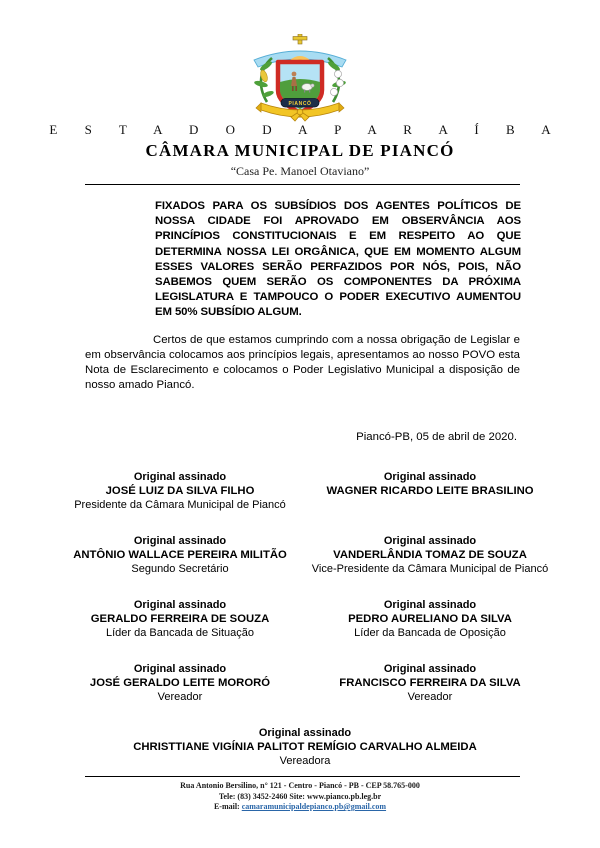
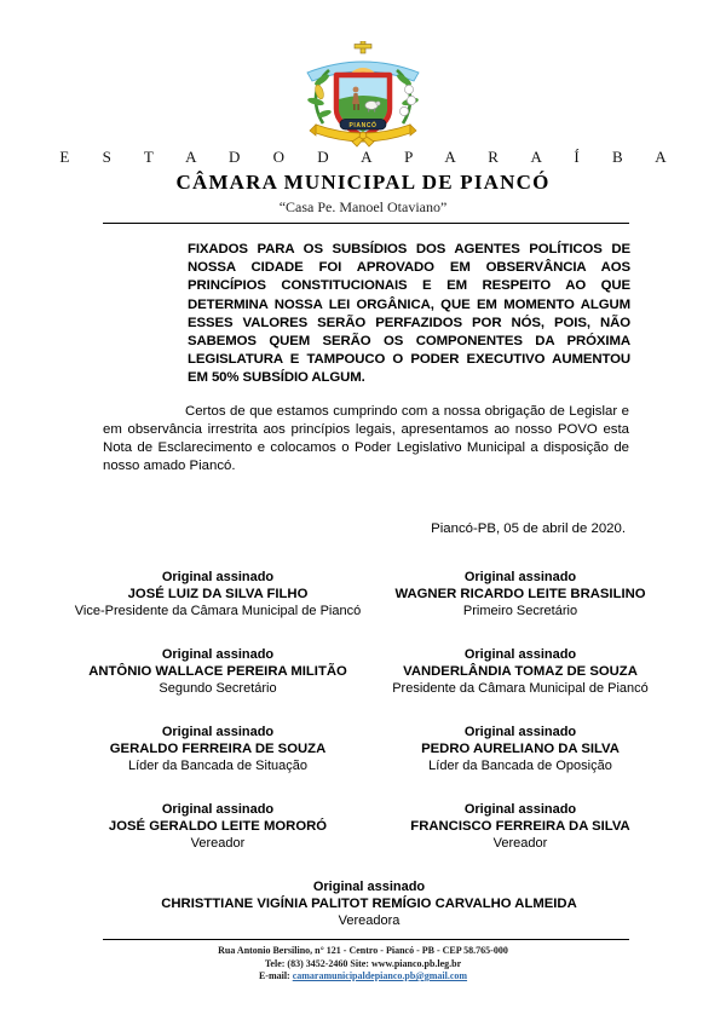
  E S T A D O D A P A R A Í B A
  CÂMARA MUNICIPAL DE PIANCÓ
  “Casa Pe. Manoel Otaviano”
  FIXADOS PARA OS SUBSÍDIOS DOS AGENTES POLÍTICOS DE NOSSA CIDADE FOI APROVADO EM OBSERVÂNCIA AOS PRINCÍPIOS CONSTITUCIONAIS E EM RESPEITO AO QUE DETERMINA NOSSA LEI ORGÂNICA, QUE EM MOMENTO ALGUM ESSES VALORES SERÃO PERFAZIDOS POR NÓS, POIS, NÃO SABEMOS QUEM SERÃO OS COMPONENTES DA PRÓXIMA LEGISLATURA E TAMPOUCO O PODER EXECUTIVO AUMENTOU EM 50% SUBSÍDIO ALGUM.
- Certos de que estamos cumprindo com a nossa obrigação de Legislar e em observância colocamos aos princípios legais, apresentamos ao nosso POVO esta Nota de Esclarecimento e colocamos o Poder Legislativo Municipal a disposição de nosso amado Piancó.
+ Certos de que estamos cumprindo com a nossa obrigação de Legislar e em observância irrestrita aos princípios legais, apresentamos ao nosso POVO esta Nota de Esclarecimento e colocamos o Poder Legislativo Municipal a disposição de nosso amado Piancó.
  Piancó-PB, 05 de abril de 2020.
  Original assinado
  JOSÉ LUIZ DA SILVA FILHO
- Presidente da Câmara Municipal de Piancó
+ Vice-Presidente da Câmara Municipal de Piancó
  Original assinado
  WAGNER RICARDO LEITE BRASILINO
+ Primeiro Secretário
  Original assinado
  ANTÔNIO WALLACE PEREIRA MILITÃO
  Segundo Secretário
  Original assinado
  VANDERLÂNDIA TOMAZ DE SOUZA
- Vice-Presidente da Câmara Municipal de Piancó
+ Presidente da Câmara Municipal de Piancó
  Original assinado
  GERALDO FERREIRA DE SOUZA
  Líder da Bancada de Situação
  Original assinado
  PEDRO AURELIANO DA SILVA
  Líder da Bancada de Oposição
  Original assinado
  JOSÉ GERALDO LEITE MORORÓ
  Vereador
  Original assinado
  FRANCISCO FERREIRA DA SILVA
  Vereador
  Original assinado
  CHRISTTIANE VIGÍNIA PALITOT REMÍGIO CARVALHO ALMEIDA
  Vereadora
  Rua Antonio Bersilino, n° 121 - Centro - Piancó - PB - CEP 58.765-000
  Tele: (83) 3452-2460 Site: www.pianco.pb.leg.br
  E-mail: camaramunicipaldepianco.pb@gmail.com
